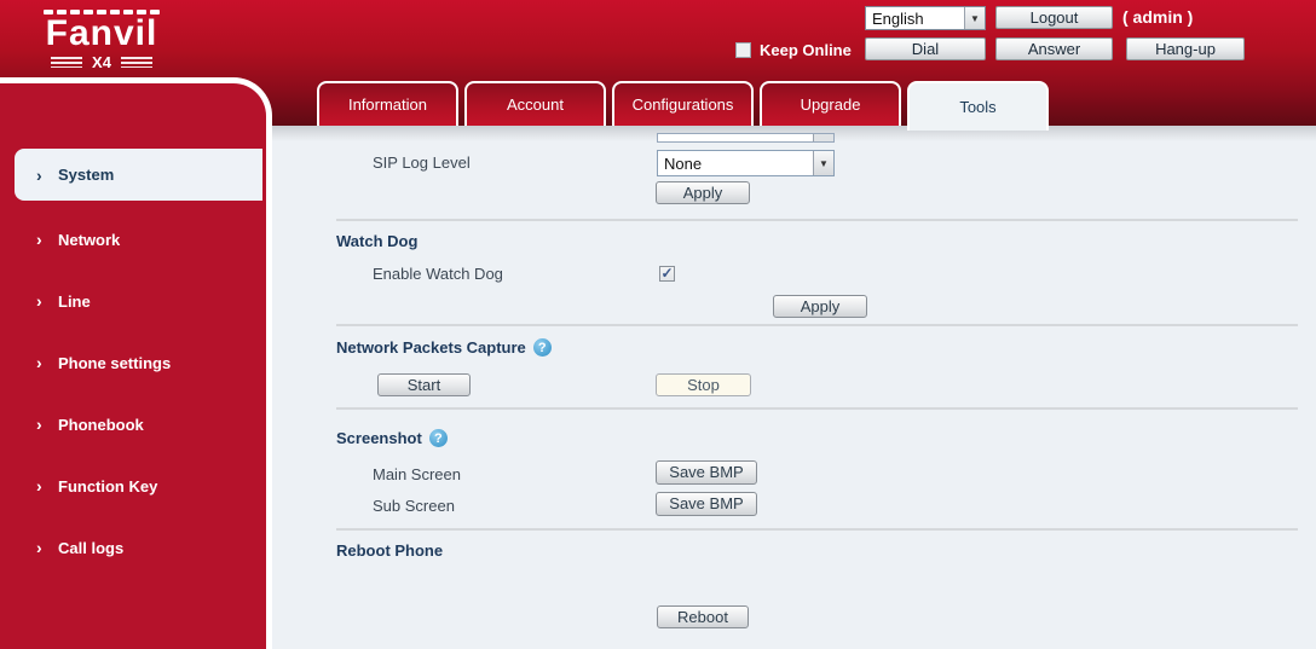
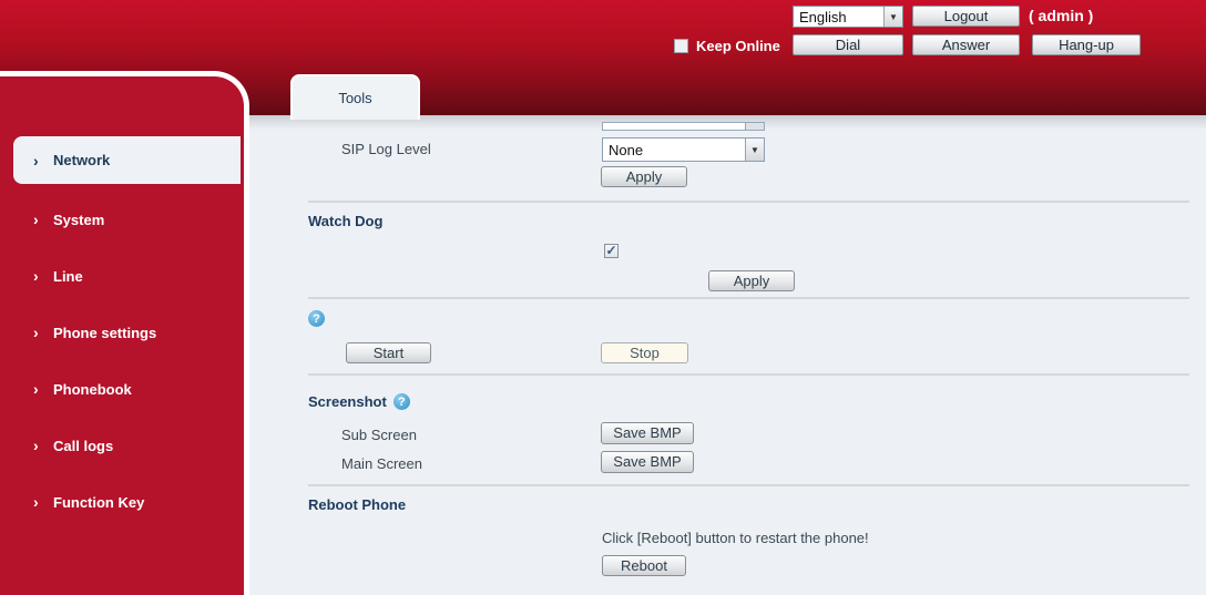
- Fanvil
- X4
  English
  ▼
  Logout
  ( admin )
  Keep Online
  Dial
  Answer
  Hang-up
- Information
- Account
- Configurations
- Upgrade
  Tools
  SIP Log Level
  None
  ▼
  Apply
  Watch Dog
- Enable Watch Dog
  ✓
  Apply
- Network Packets Capture
  ?
  Start
  Stop
  Screenshot
  ?
- Main Screen
+ Sub Screen
  Save BMP
- Sub Screen
+ Main Screen
  Save BMP
  Reboot Phone
+ Click [Reboot] button to restart the phone!
  Reboot
  ›
- System
+ Network
  ›
- Network
+ System
  ›
  Line
  ›
  Phone settings
  ›
  Phonebook
  ›
- Function Key
+ Call logs
  ›
- Call logs
+ Function Key
